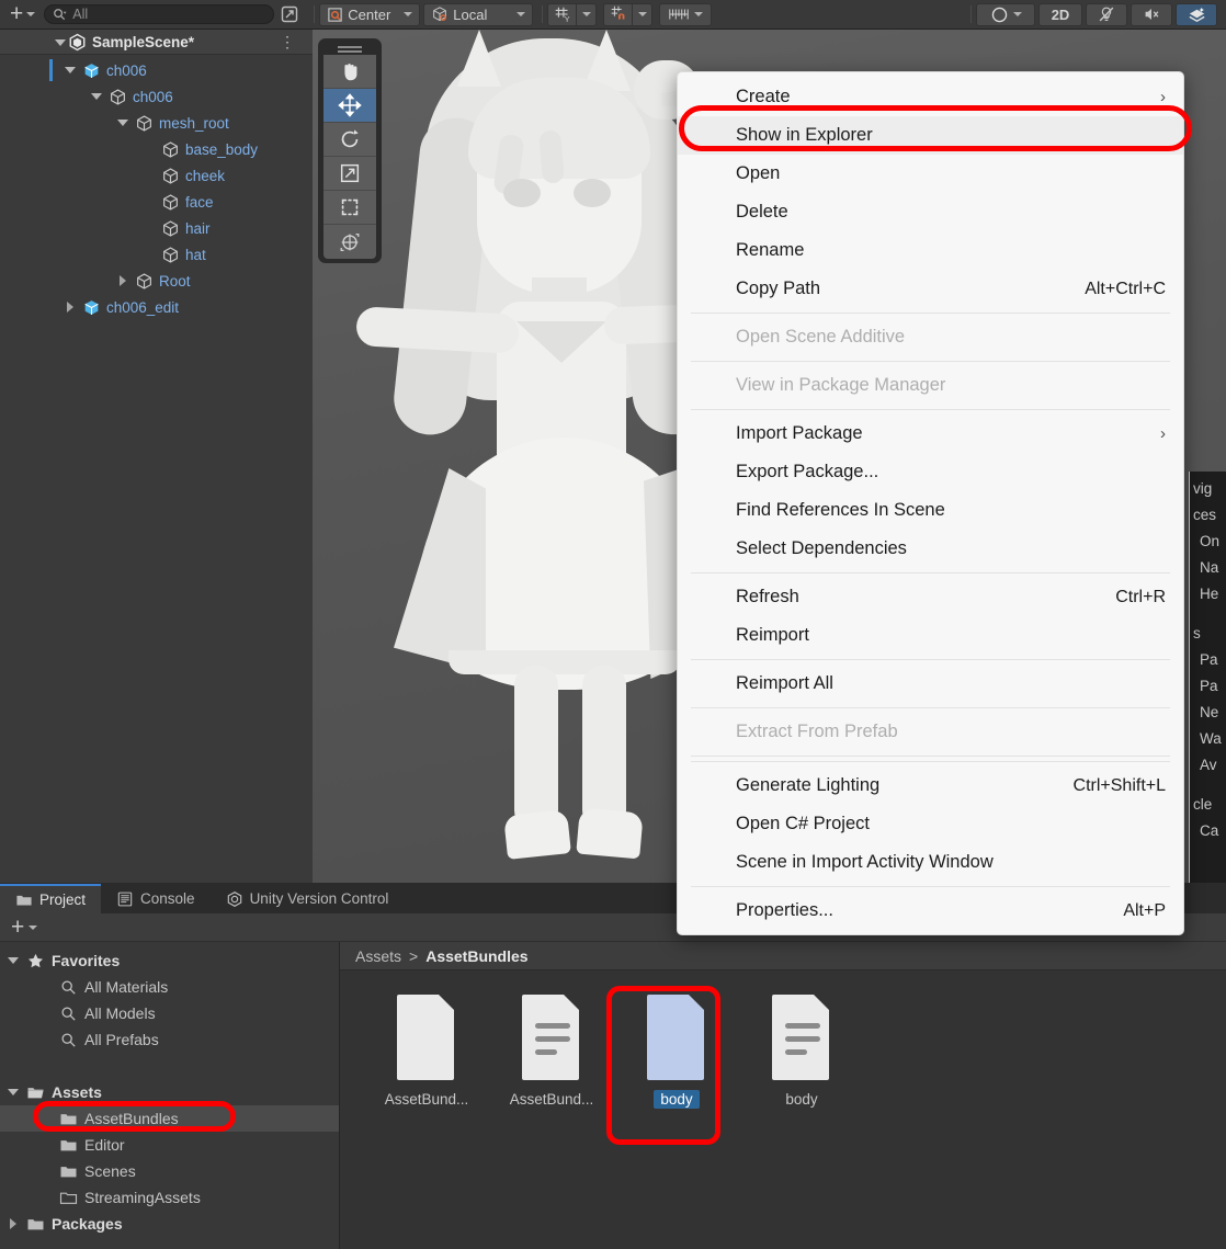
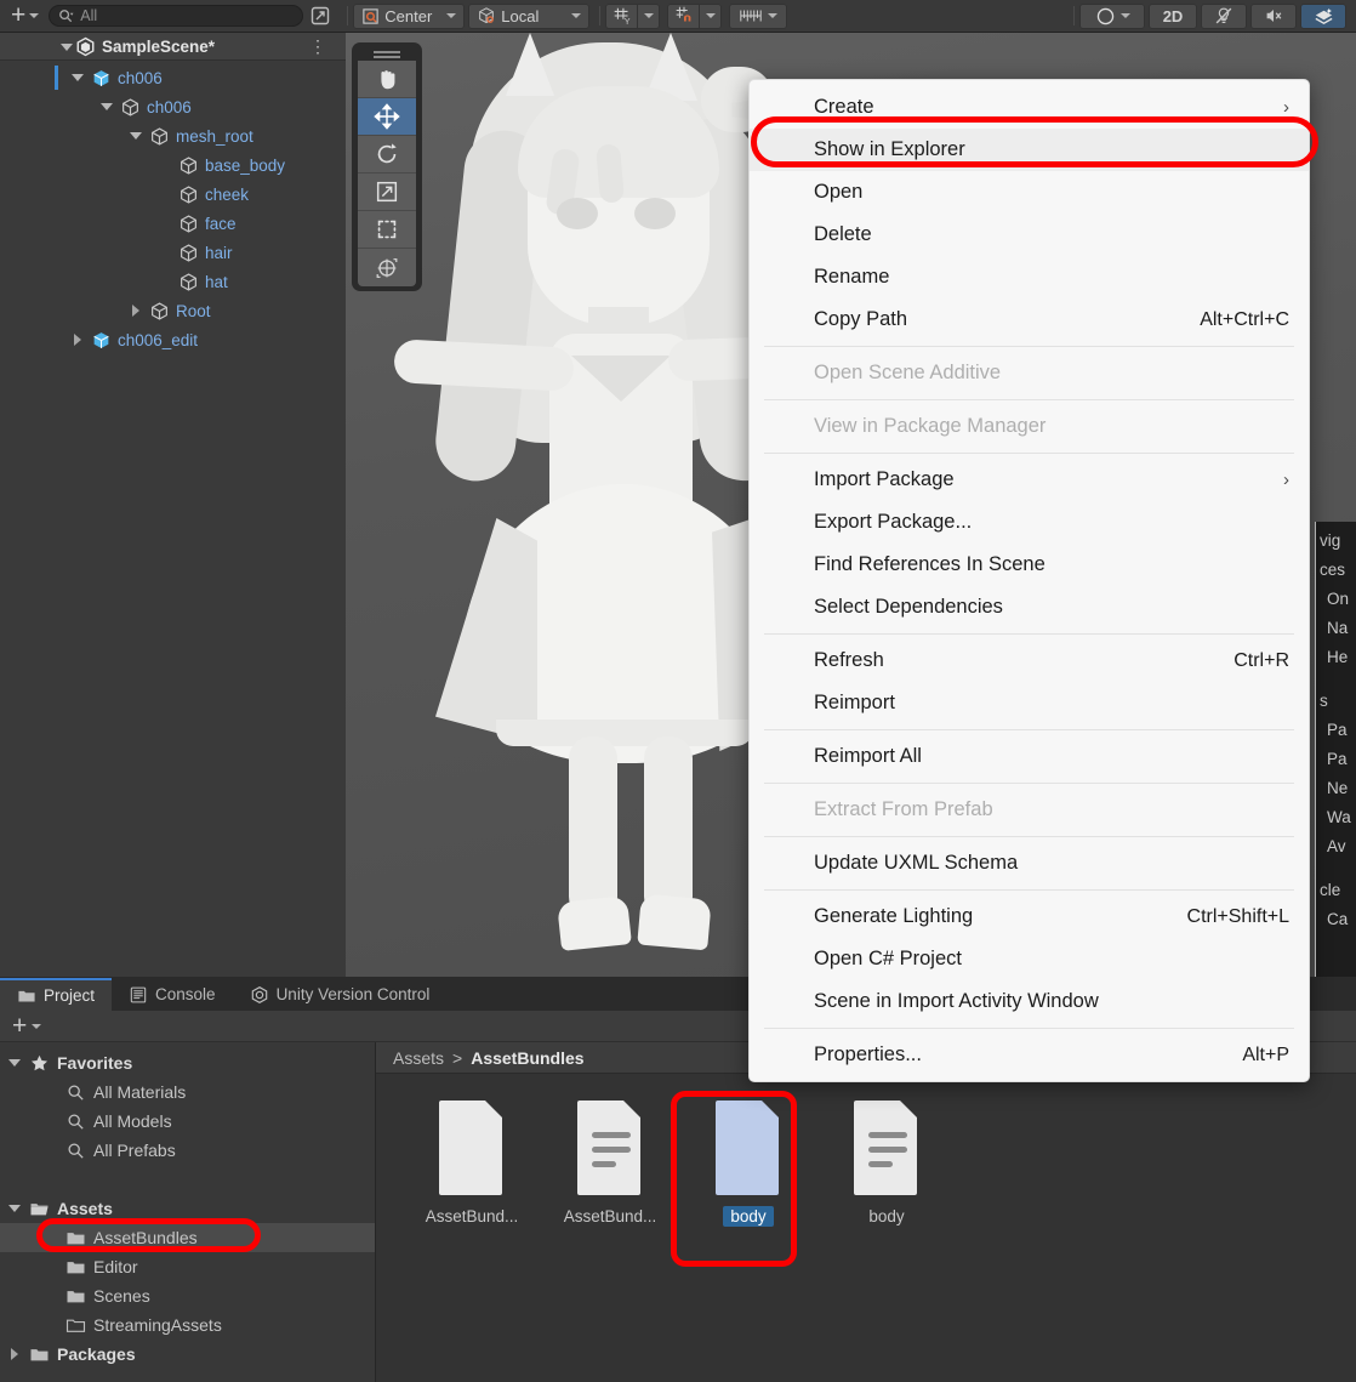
  +
  All
  Center
  Local
  Y
  2D
  SampleScene*
  ⋮
  ch006
  ch006
  mesh_root
  base_body
  cheek
  face
  hair
  hat
  Root
  ch006_edit
  vig
  ces
  On
  Na
  He
  s
  Pa
  Pa
  Ne
  Wa
  Av
  cle
  Ca
  Project
  Console
  Unity Version Control
  +
  Favorites
  All Materials
  All Models
  All Prefabs
  Assets
  AssetBundles
  Editor
  Scenes
  StreamingAssets
  Packages
  Assets
  >
  AssetBundles
  AssetBund...
  AssetBund...
  body
  body
  Create
  ›
  Show in Explorer
  Open
  Delete
  Rename
  Copy Path
  Alt+Ctrl+C
  Open Scene Additive
  View in Package Manager
  Import Package
  ›
  Export Package...
  Find References In Scene
  Select Dependencies
  Refresh
  Ctrl+R
  Reimport
  Reimport All
  Extract From Prefab
+ Update UXML Schema
  Generate Lighting
  Ctrl+Shift+L
  Open C# Project
  Scene in Import Activity Window
  Properties...
  Alt+P
